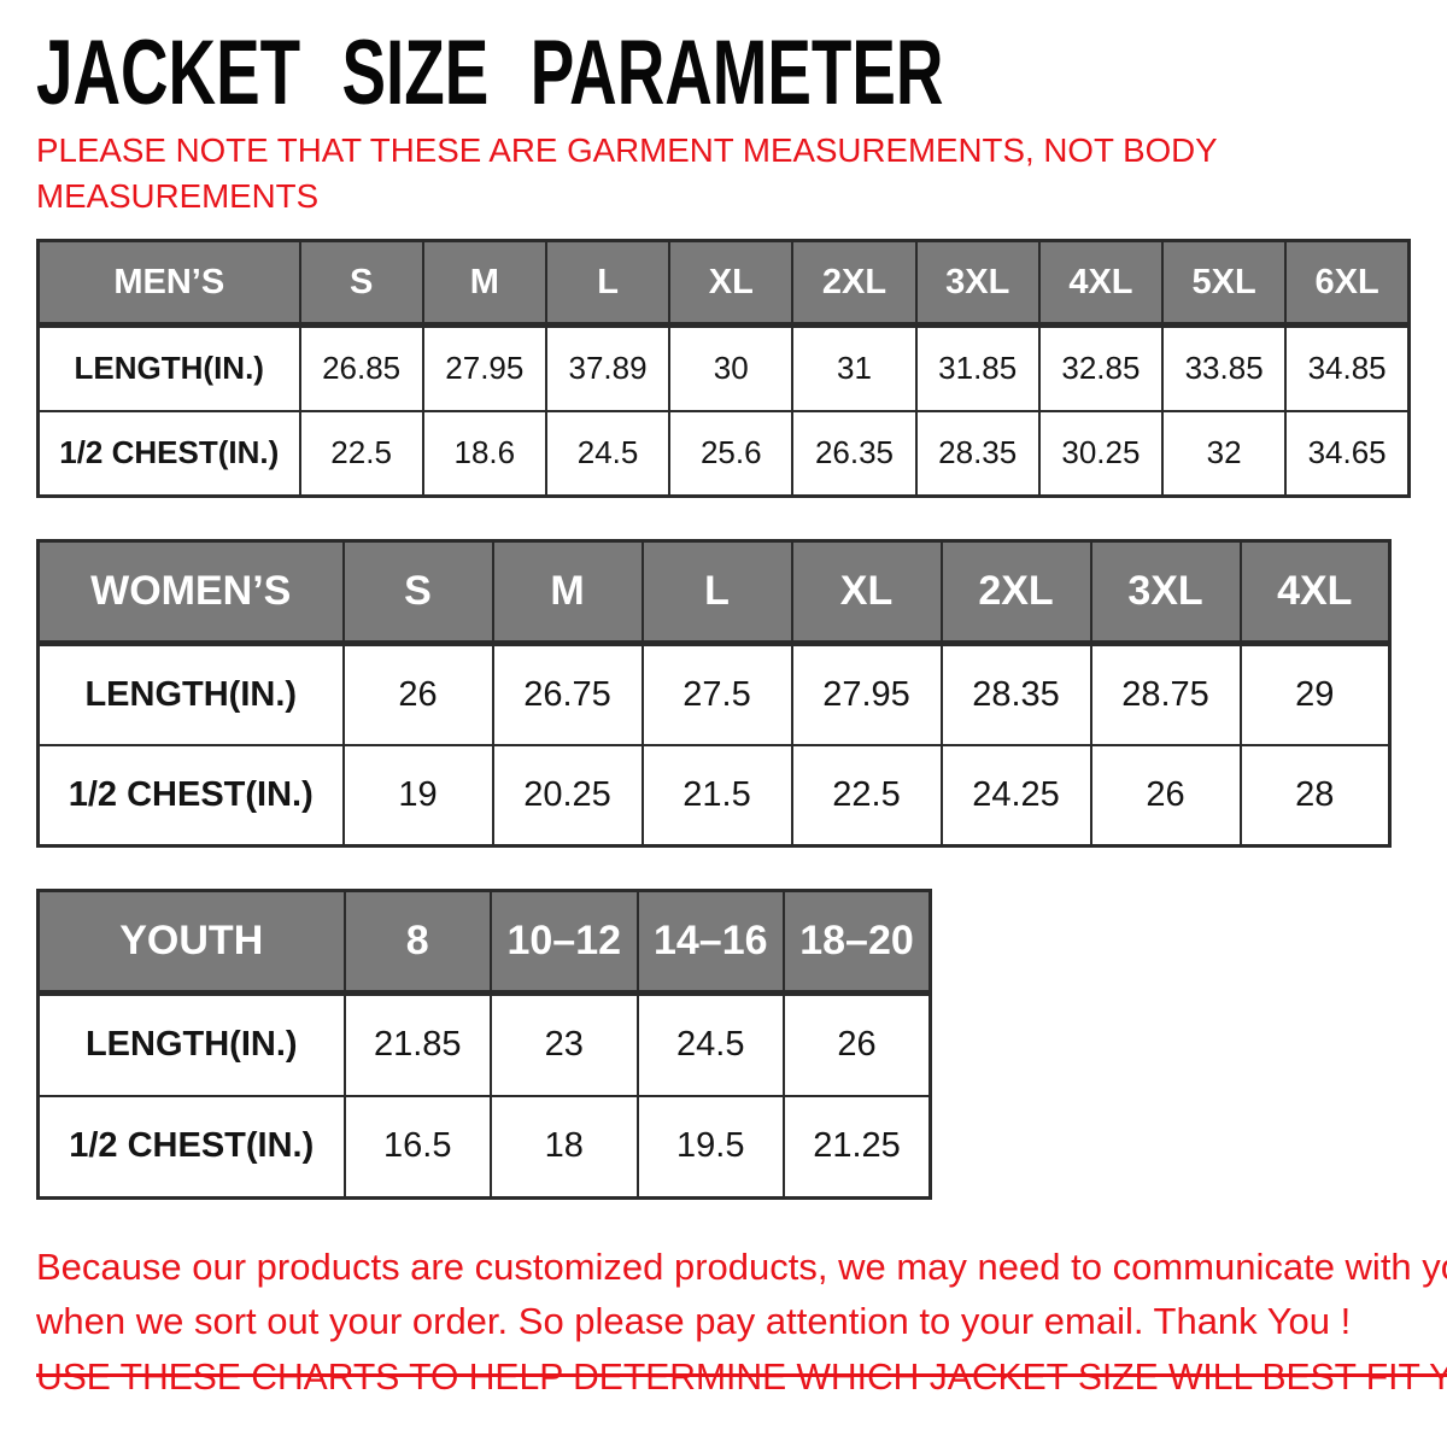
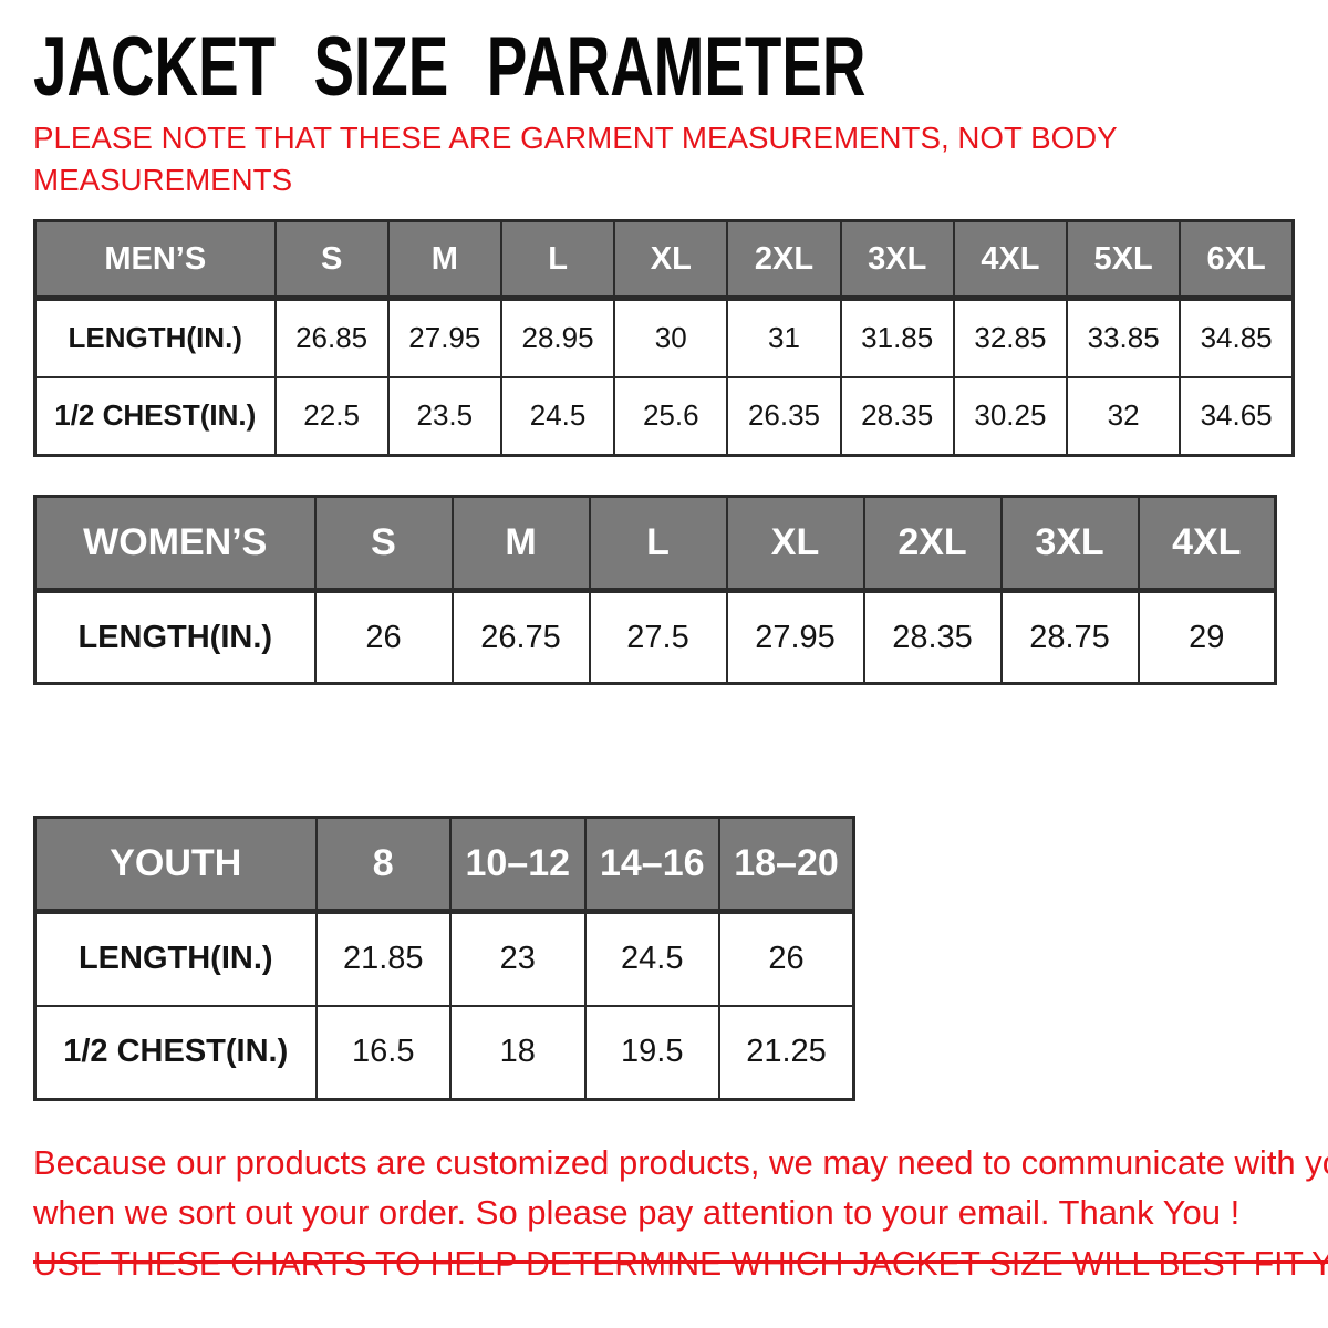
  JACKET SIZE PARAMETER
  PLEASE NOTE THAT THESE ARE GARMENT MEASUREMENTS, NOT BODY
  MEASUREMENTS
  MEN’S	S	M	L	XL	2XL	3XL	4XL	5XL	6XL
- LENGTH(IN.)	26.85	27.95	37.89	30	31	31.85	32.85	33.85	34.85
+ LENGTH(IN.)	26.85	27.95	28.95	30	31	31.85	32.85	33.85	34.85
- 1/2 CHEST(IN.)	22.5	18.6	24.5	25.6	26.35	28.35	30.25	32	34.65
+ 1/2 CHEST(IN.)	22.5	23.5	24.5	25.6	26.35	28.35	30.25	32	34.65
  WOMEN’S	S	M	L	XL	2XL	3XL	4XL
  LENGTH(IN.)	26	26.75	27.5	27.95	28.35	28.75	29
- 1/2 CHEST(IN.)	19	20.25	21.5	22.5	24.25	26	28
  YOUTH	8	10–12	14–16	18–20
  LENGTH(IN.)	21.85	23	24.5	26
  1/2 CHEST(IN.)	16.5	18	19.5	21.25
  Because our products are customized products, we may need to communicate with y
  when we sort out your order. So please pay attention to your email. Thank You !
  USE THESE CHARTS TO HELP DETERMINE WHICH JACKET SIZE WILL BEST FIT Y
